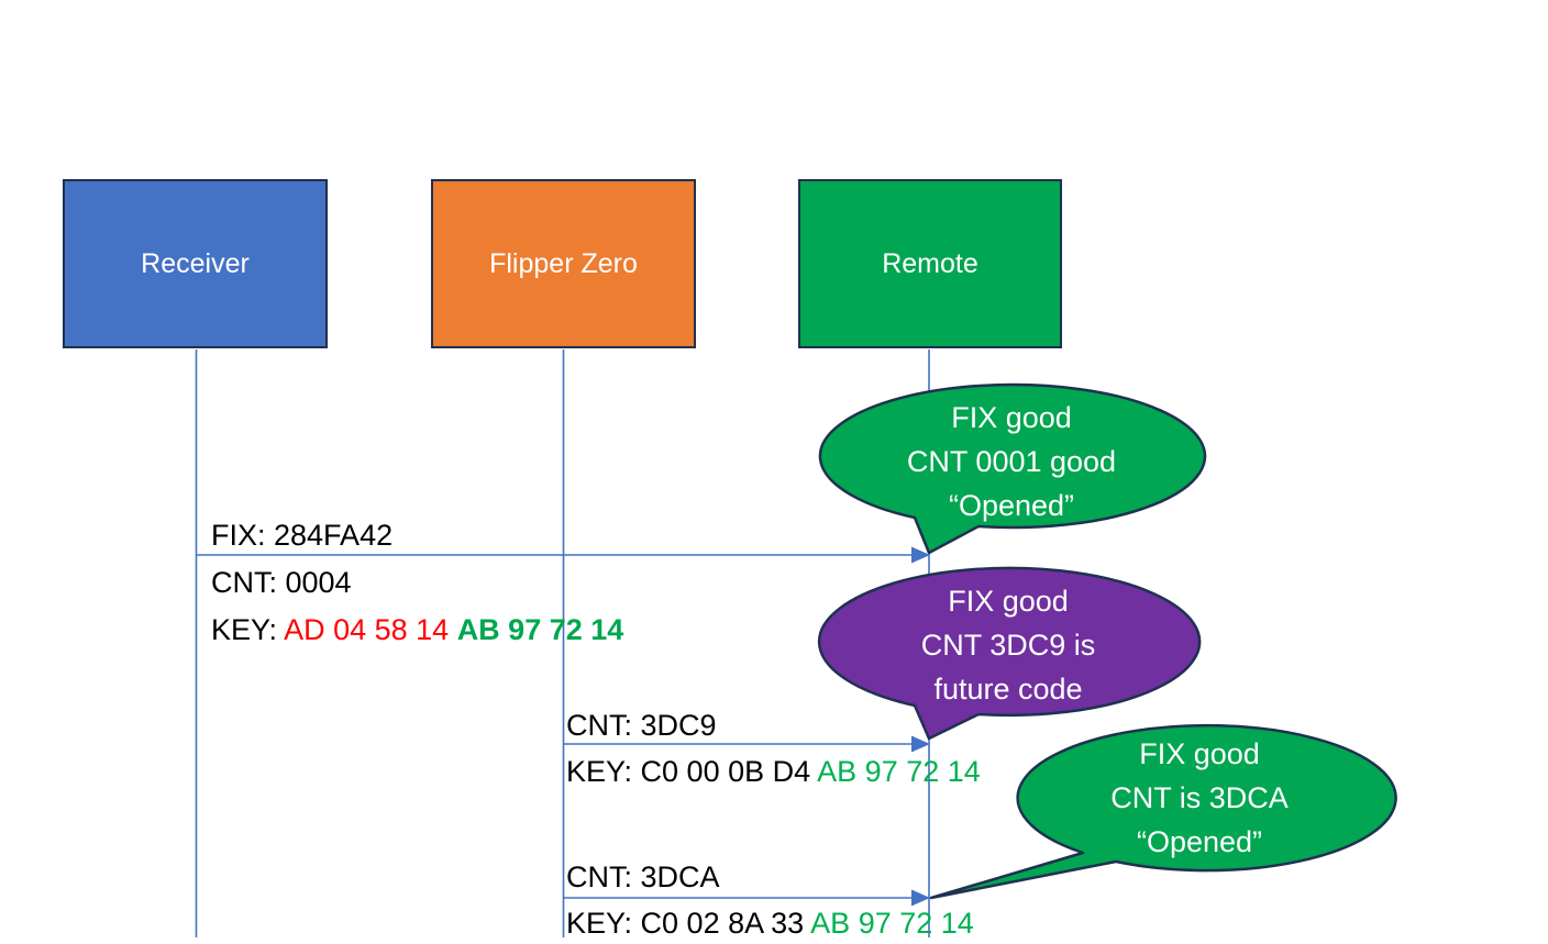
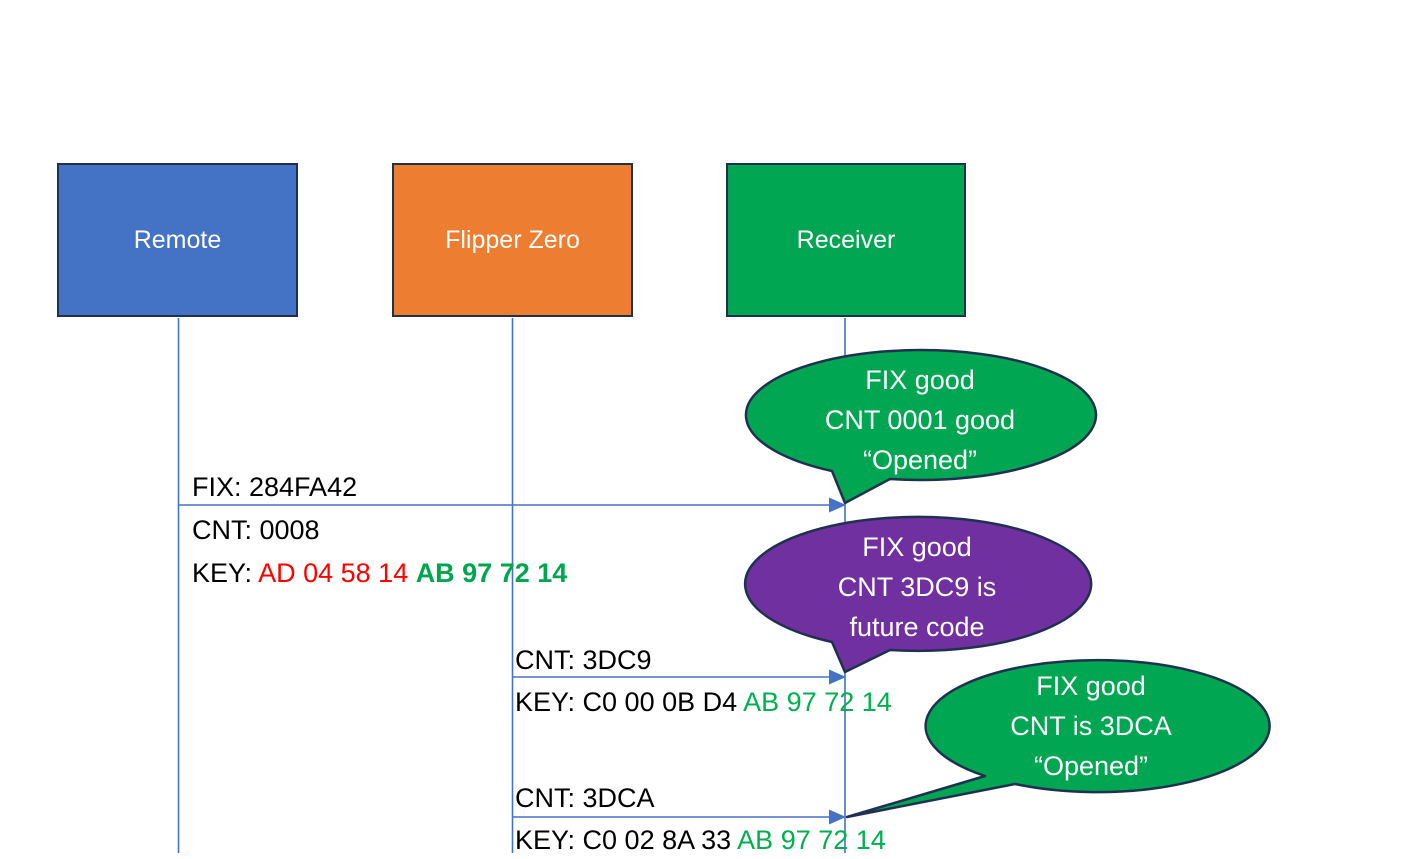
- Receiver
+ Remote
  Flipper Zero
- Remote
+ Receiver
  FIX: 284FA42
- CNT: 0004
+ CNT: 0008
  KEY: AD 04 58 14 AB 97 72 14
  CNT: 3DC9
  KEY: C0 00 0B D4 AB 97 72 14
  CNT: 3DCA
  KEY: C0 02 8A 33 AB 97 72 14
  FIX good
  CNT 0001 good
  “Opened”
  FIX good
  CNT 3DC9 is
  future code
  FIX good
  CNT is 3DCA
  “Opened”
